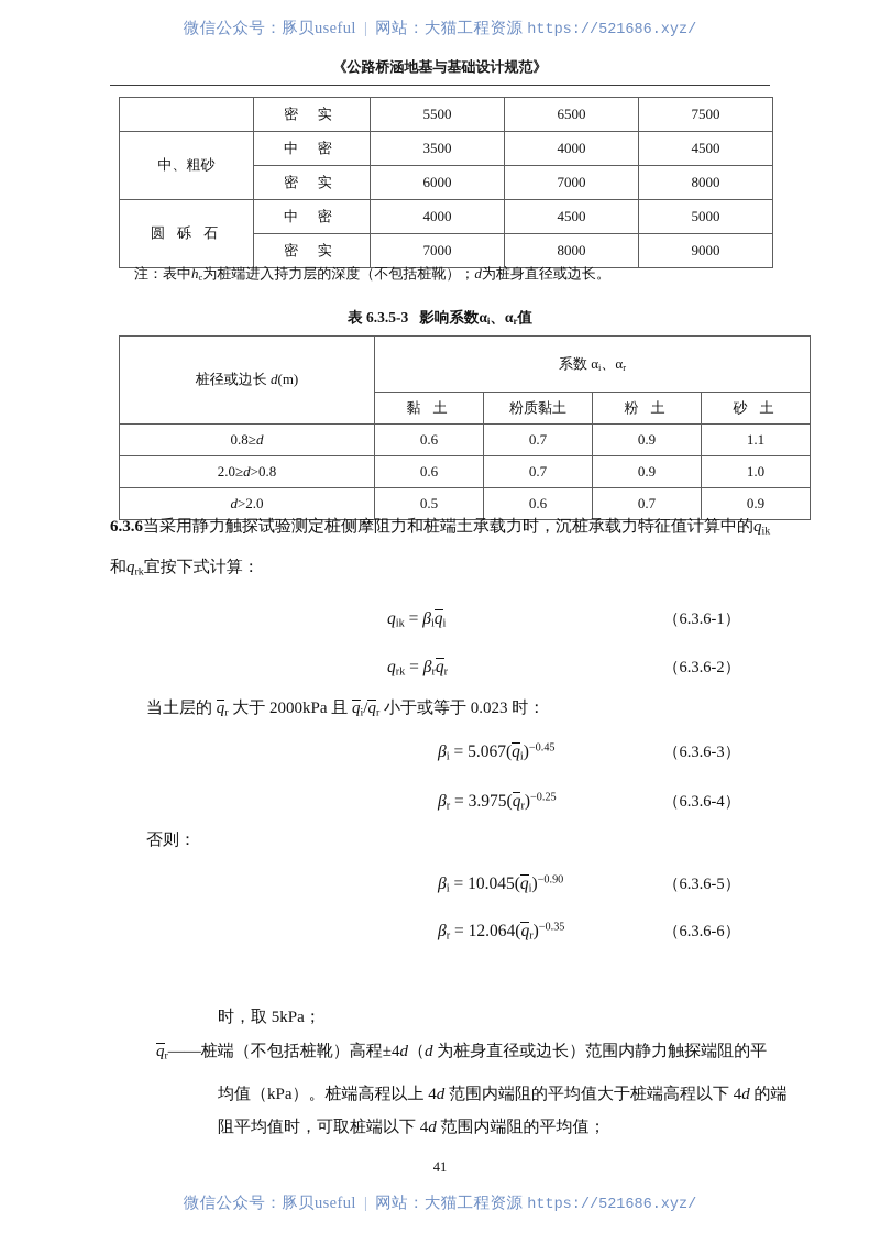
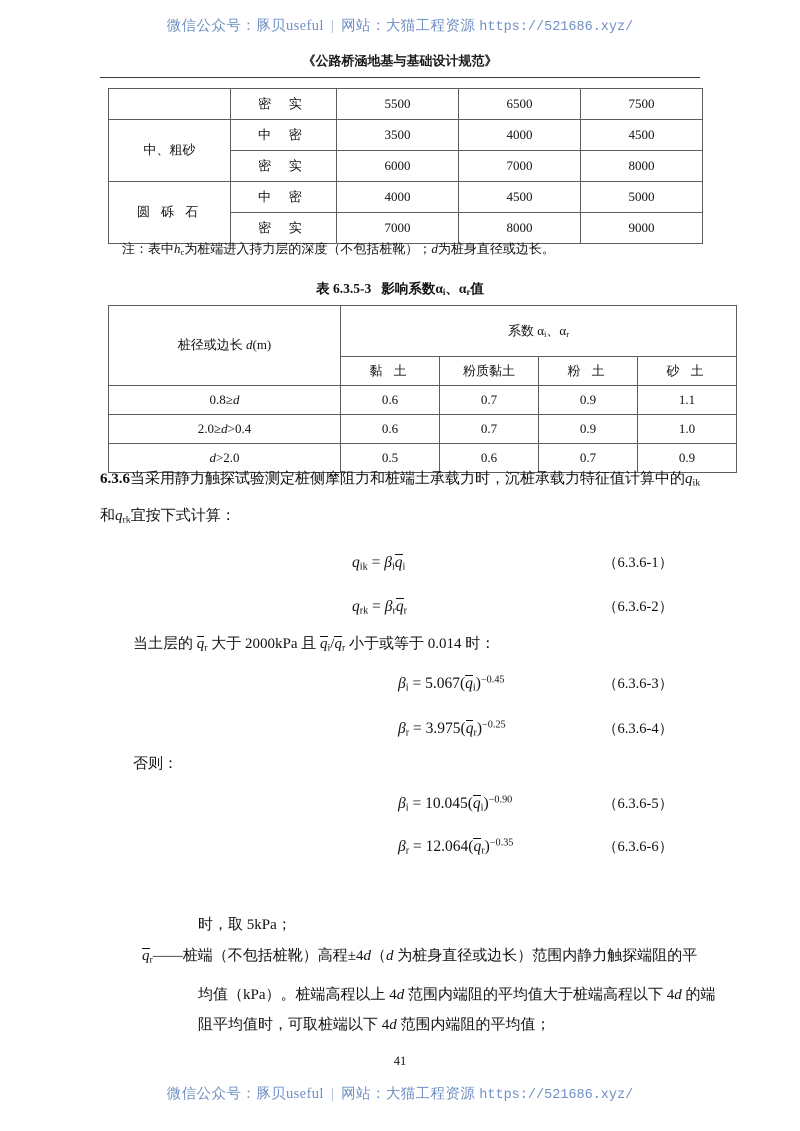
  微信公众号：豚贝useful | 网站：大猫工程资源 https://521686.xyz/
  《公路桥涵地基与基础设计规范》
  	密 实	5500	6500	7500
  中、粗砂	中 密	3500	4000	4500
  密 实	6000	7000	8000
  圆 砾 石	中 密	4000	4500	5000
  密 实	7000	8000	9000
  注：表中hc为桩端进入持力层的深度（不包括桩靴）；d为桩身直径或边长。
  表 6.3.5-3 影响系数αi、αr值
  桩径或边长 d(m)	系数 αi、αr
  黏 土	粉质黏土	粉 土	砂 土
  0.8≥d	0.6	0.7	0.9	1.1
- 2.0≥d>0.8	0.6	0.7	0.9	1.0
+ 2.0≥d>0.4	0.6	0.7	0.9	1.0
  d>2.0	0.5	0.6	0.7	0.9
  6.3.6当采用静力触探试验测定桩侧摩阻力和桩端土承载力时，沉桩承载力特征值计算中的qik
  和qrk宜按下式计算：
  qik = βiqi
  （6.3.6-1）
  qrk = βrqr
  （6.3.6-2）
- 当土层的 qr 大于 2000kPa 且 qi/qr 小于或等于 0.023 时：
+ 当土层的 qr 大于 2000kPa 且 qi/qr 小于或等于 0.014 时：
  βi = 5.067(qi)−0.45
  （6.3.6-3）
  βr = 3.975(qr)−0.25
  （6.3.6-4）
  否则：
  βi = 10.045(qi)−0.90
  （6.3.6-5）
  βr = 12.064(qr)−0.35
  （6.3.6-6）
  时，取 5kPa；
  qr——桩端（不包括桩靴）高程±4d（d 为桩身直径或边长）范围内静力触探端阻的平
  均值（kPa）。桩端高程以上 4d 范围内端阻的平均值大于桩端高程以下 4d 的端
  阻平均值时，可取桩端以下 4d 范围内端阻的平均值；
  41
  微信公众号：豚贝useful | 网站：大猫工程资源 https://521686.xyz/
